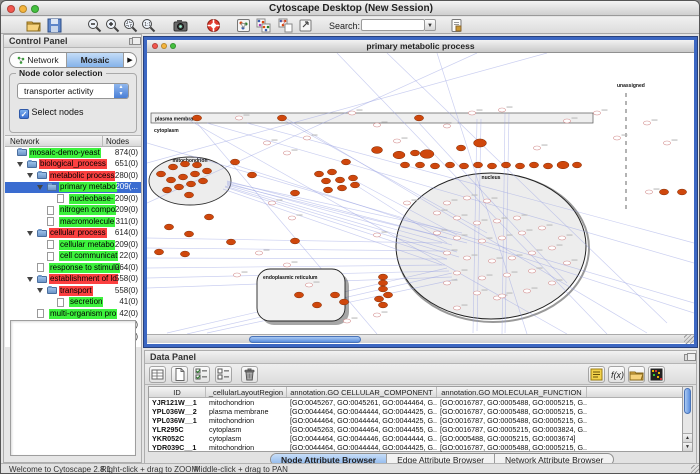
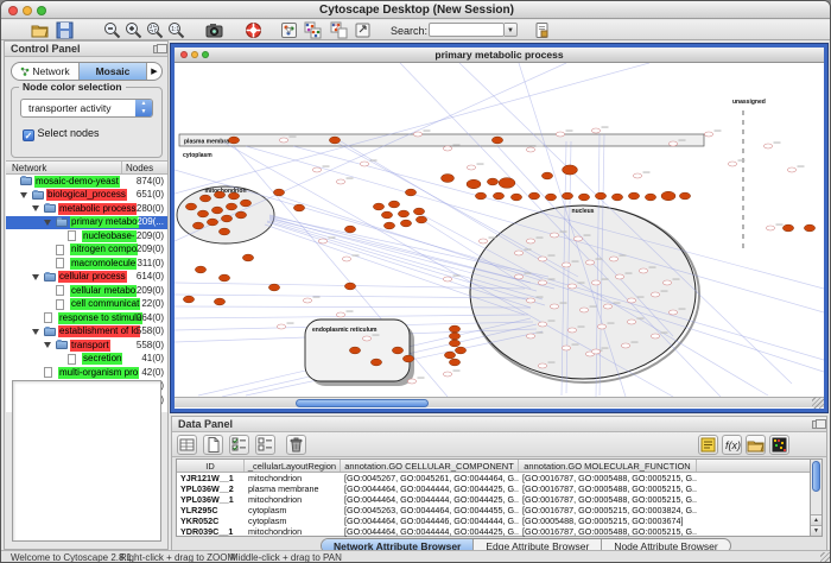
  Cytoscape Desktop (New Session)
  Search:
  Control Panel
  Network
  Mosaic
  Node color selection
  transporter activity
  ✓ Select nodes
  Network
  Nodes
  mosaic-demo-yeast
  874(0)
  biological_process
  651(0)
  metabolic process
  280(0)
  primary metabo
  209(...
  nucleobase-
  209(0)
  nitrogen compo
  209(0)
  macromolecule
  311(0)
  cellular process
  614(0)
  cellular metabo
  209(0)
  cell communicat
  22(0)
  response to stimulu
  264(0)
  establishment of lo
  558(0)
  transport
  558(0)
  secretion
  41(0)
  multi-organism pro
  42(0)
  primary metabolic process
  Data Panel
  f(x)
  ID
  _cellularLayoutRegion
  annotation.GO CELLULAR_COMPONENT
  annotation.GO MOLECULAR_FUNCTION
  YJR121W__1
  mitochondrion
  [GO:0045267, GO:0045261, GO:0044464, G..
  [GO:0016787, GO:0005488, GO:0005215, G..
  YPL036W__2
  plasma membrane
  [GO:0044464, GO:0044444, GO:0044425, G..
  [GO:0016787, GO:0005488, GO:0005215, G..
  YPL036W__1
  mitochondrion
  [GO:0044464, GO:0044444, GO:0044425, G..
  [GO:0016787, GO:0005488, GO:0005215, G..
  YLR295C
  cytoplasm
  [GO:0045263, GO:0044464, GO:0044455, G..
  [GO:0016787, GO:0005215, GO:0003824, G..
  YKR052C
  cytoplasm
  [GO:0044464, GO:0044446, GO:0044444, G..
  [GO:0005488, GO:0005215, GO:0003674]
  YDR039C__1
  mitochondrion
  [GO:0044464, GO:0044444, GO:0044425, G..
  [GO:0016787, GO:0005488, GO:0005215, G..
- Node Attribute Browser
+ Network Attribute Browser
  Edge Attribute Browser
- Network Attribute Browser
+ Node Attribute Browser
  Welcome to Cytoscape 2.8.1
  Right-click + drag to ZOOM
  Middle-click + drag to PAN
